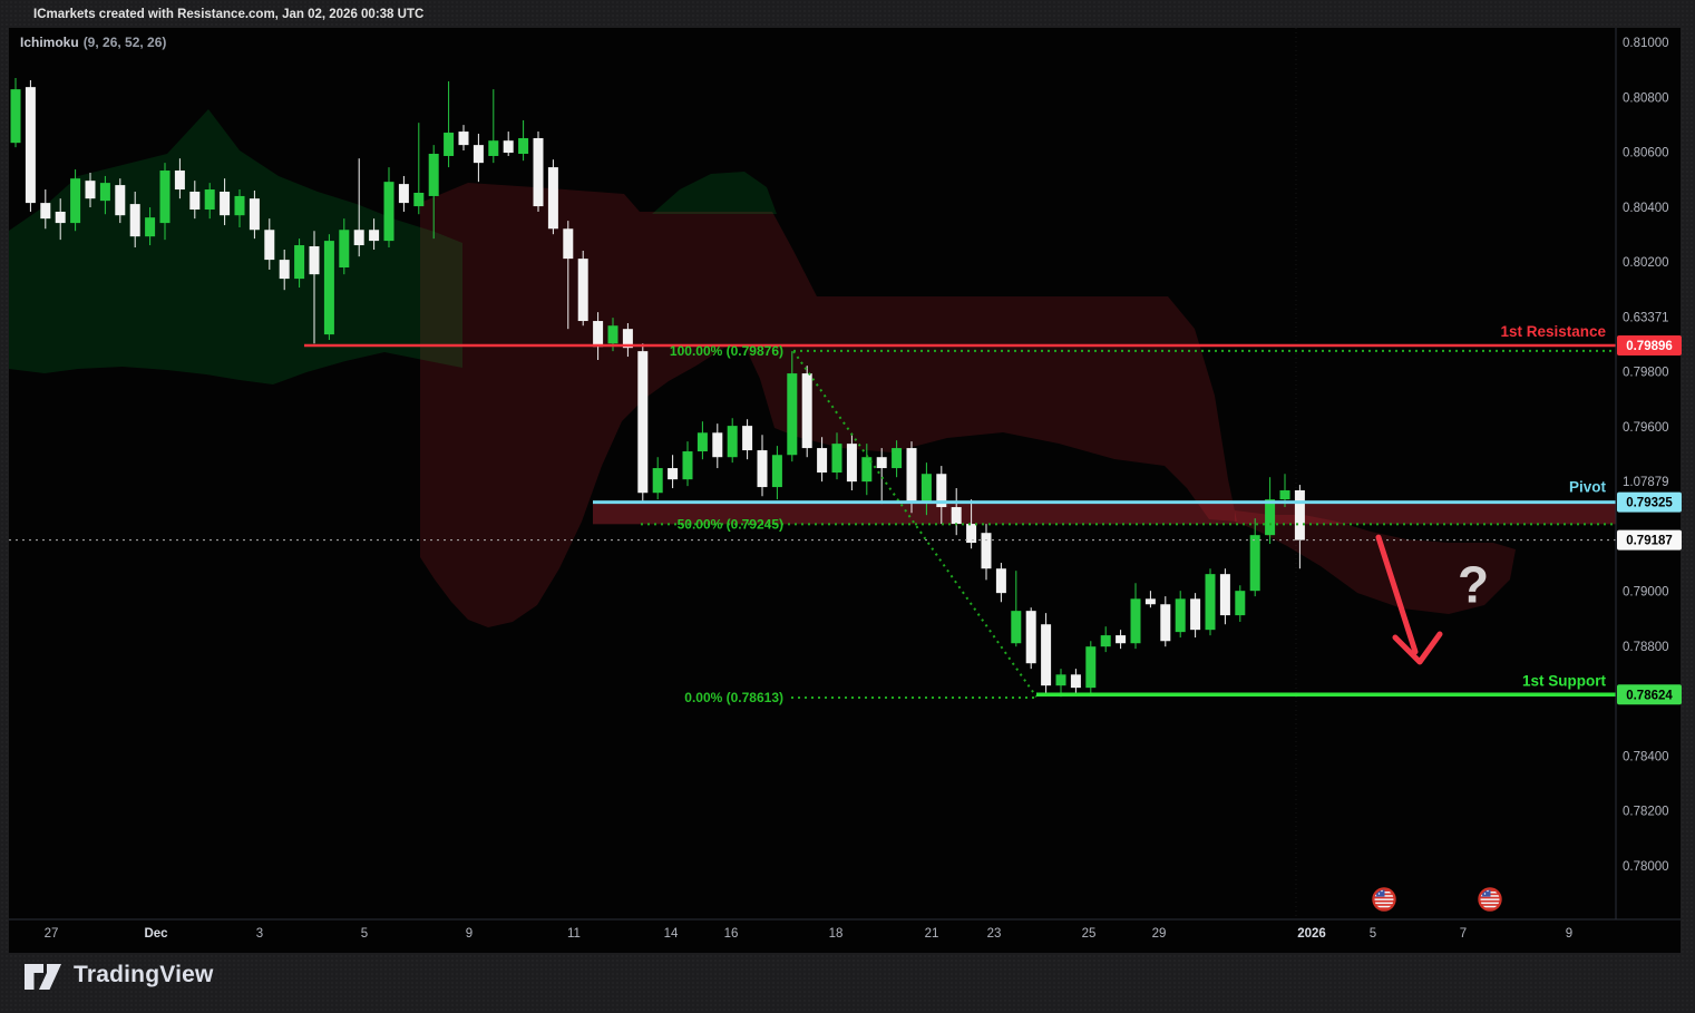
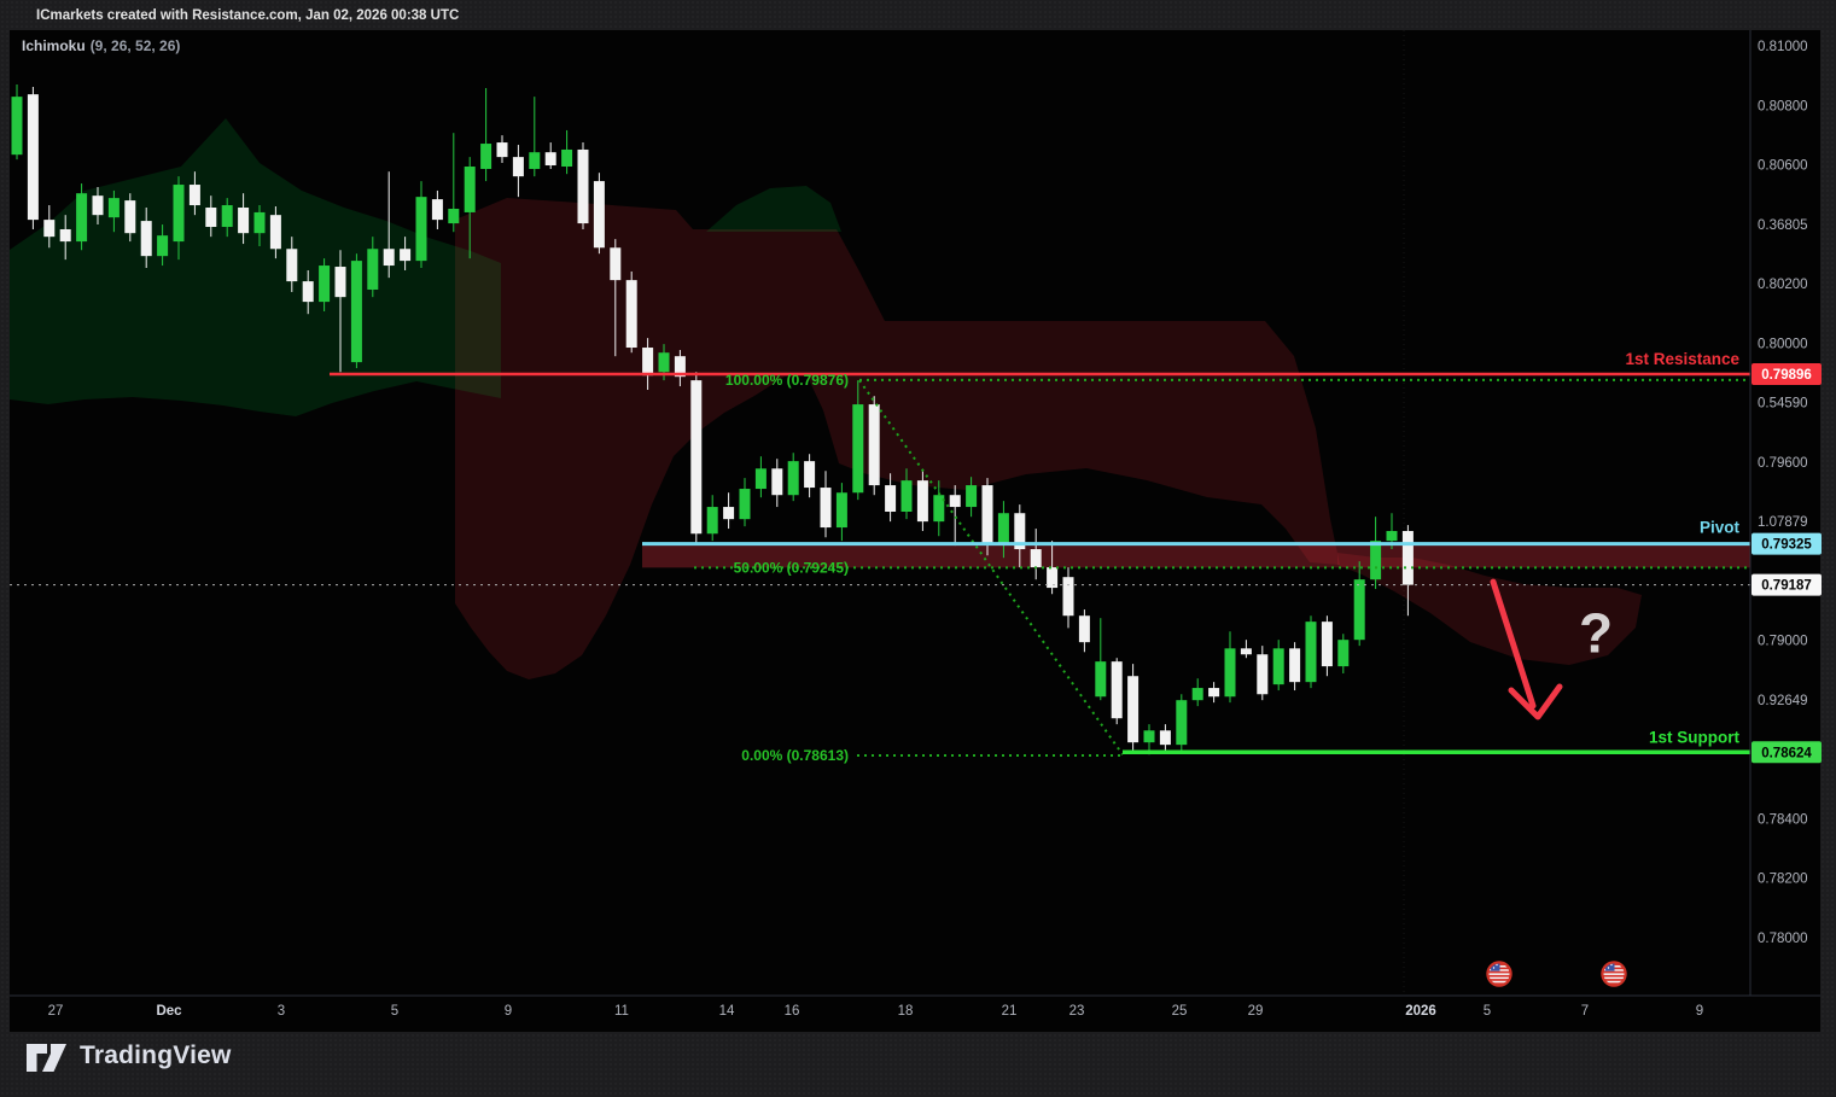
  1st Resistance
  100.00% (0.79876)
  Pivot
  50.00% (0.79245)
  0.00% (0.78613)
  1st Support
  0.81000
  0.80800
  0.80600
- 0.80400
+ 0.36805
  0.80200
- 0.63371
+ 0.80000
- 0.79800
+ 0.54590
  0.79600
  1.07879
  0.79000
- 0.78800
+ 0.92649
  0.78400
  0.78200
  0.78000
  0.79896
  0.79325
  0.79187
  0.78624
  27
  Dec
  3
  5
  9
  11
  14
  16
  18
  21
  23
  25
  29
  2026
  5
  7
  9
  ?
  ICmarkets created with Resistance.com, Jan 02, 2026 00:38 UTC
  Ichimoku (9, 26, 52, 26)
  TradingView
